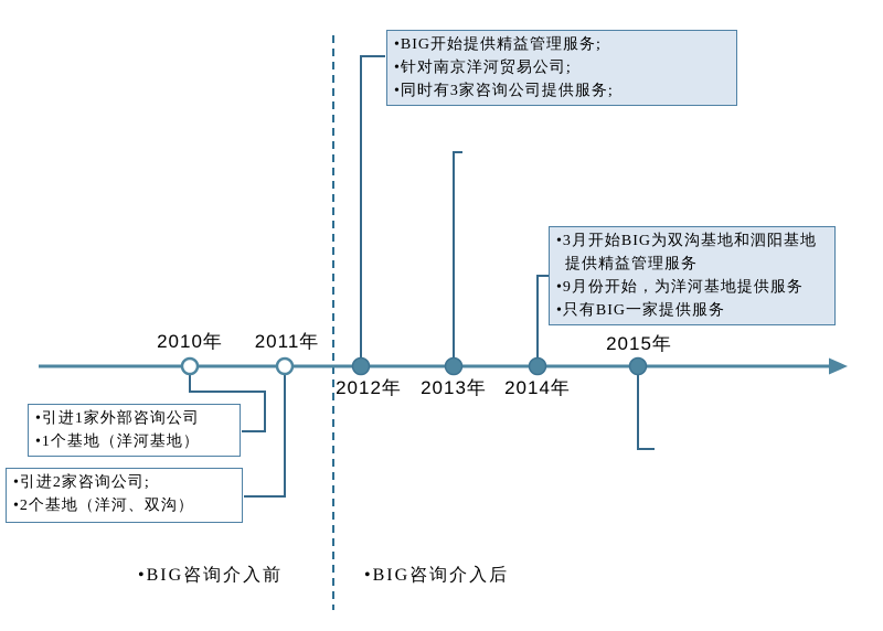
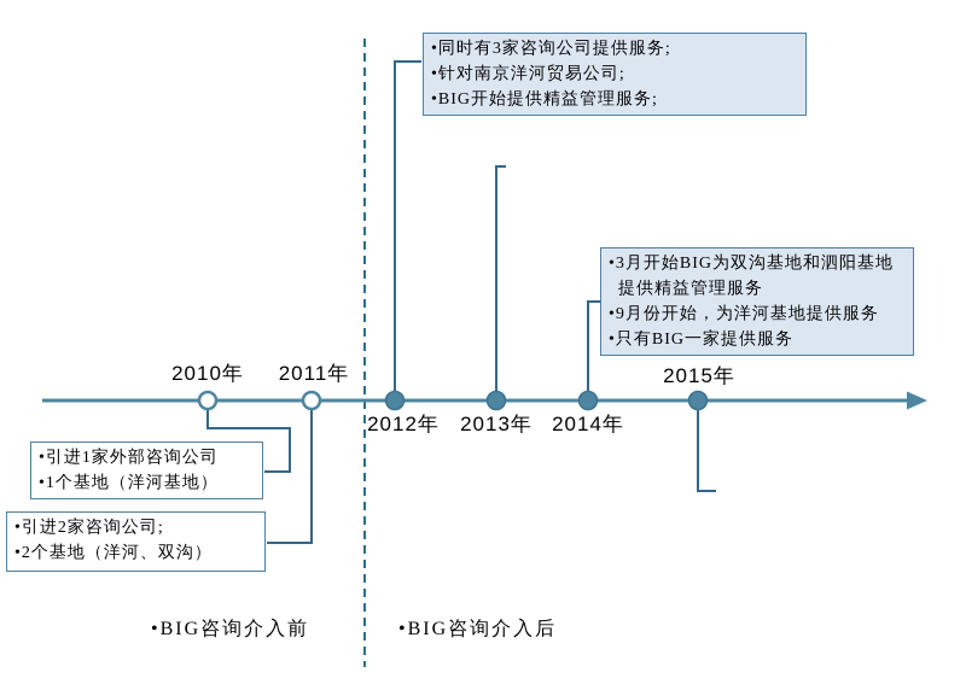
  2010年
  2011年
  2012年
  2013年
  2014年
  2015年
- •BIG开始提供精益管理服务;
+ •同时有3家咨询公司提供服务;
  •针对南京洋河贸易公司;
- •同时有3家咨询公司提供服务;
+ •BIG开始提供精益管理服务;
  •3月开始BIG为双沟基地和泗阳基地提供精益管理服务
  •9月份开始，为洋河基地提供服务
  •只有BIG一家提供服务
  •引进1家外部咨询公司
  •1个基地（洋河基地）
  •引进2家咨询公司;
  •2个基地（洋河、双沟）
  •BIG咨询介入前
  •BIG咨询介入后
